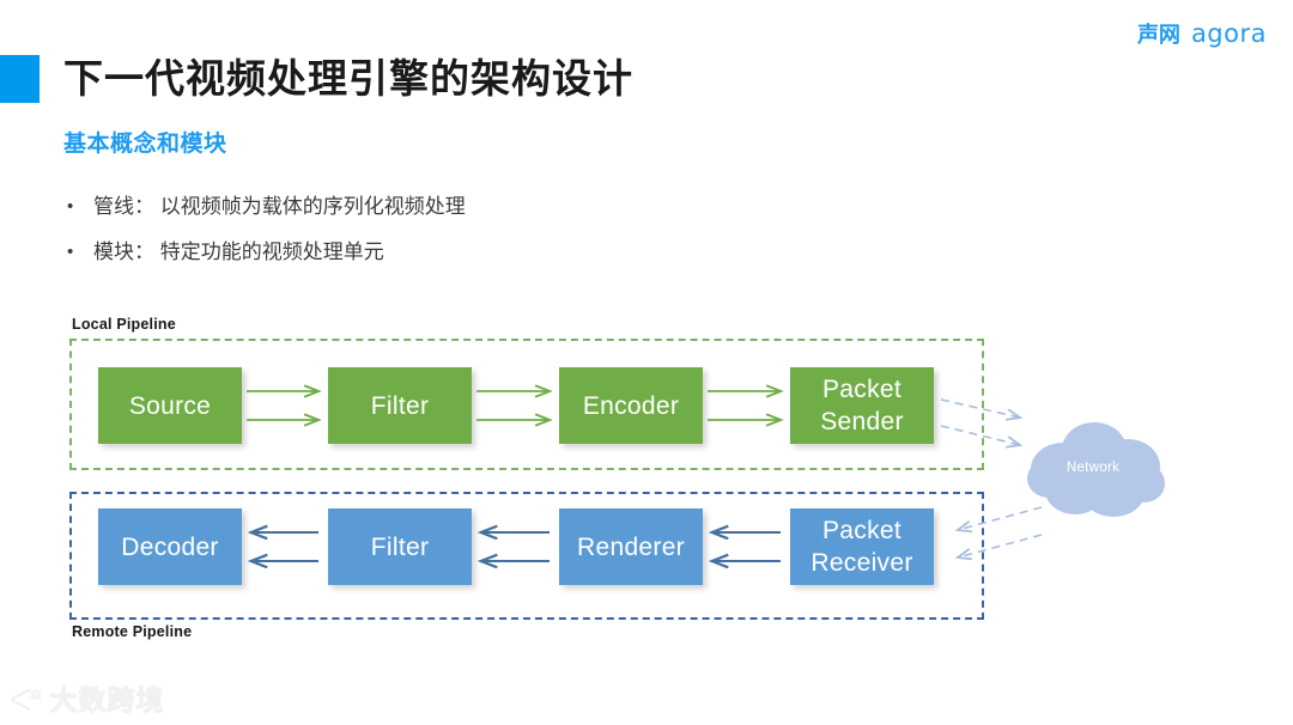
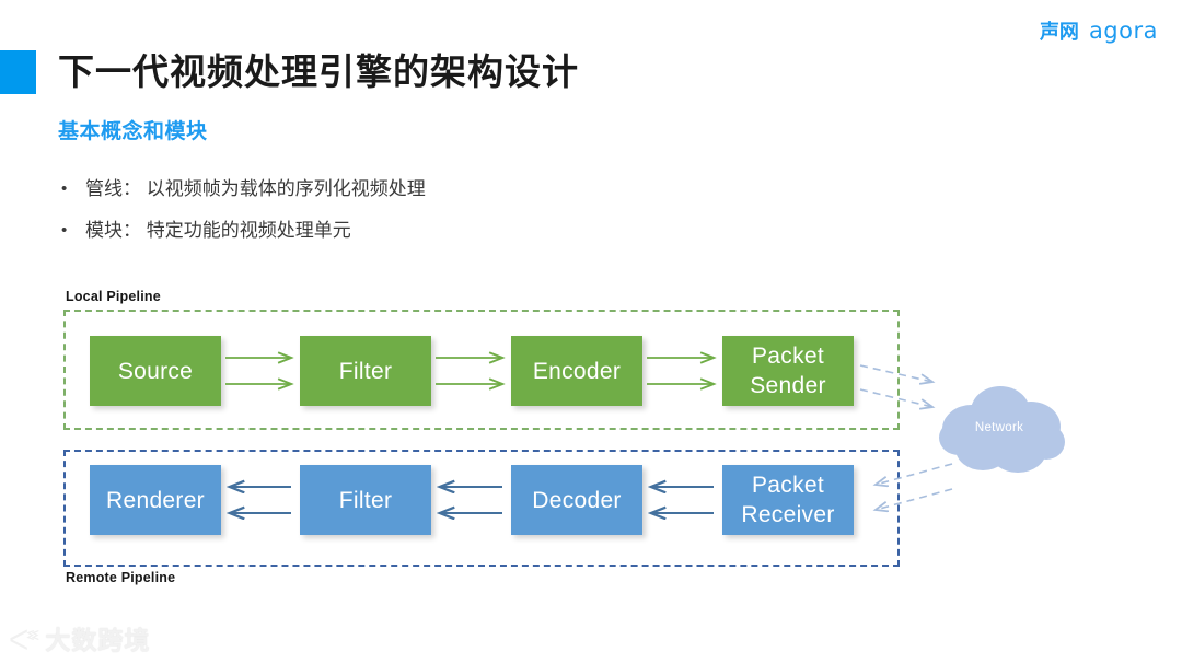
  声网
  agora
  下一代视频处理引擎的架构设计
  基本概念和模块
  •
  管线： 以视频帧为载体的序列化视频处理
  •
  模块： 特定功能的视频处理单元
  Local Pipeline
  Remote Pipeline
  Source
  Filter
  Encoder
  Packet Sender
- Decoder
+ Renderer
  Filter
- Renderer
+ Decoder
  Packet Receiver
  Network
